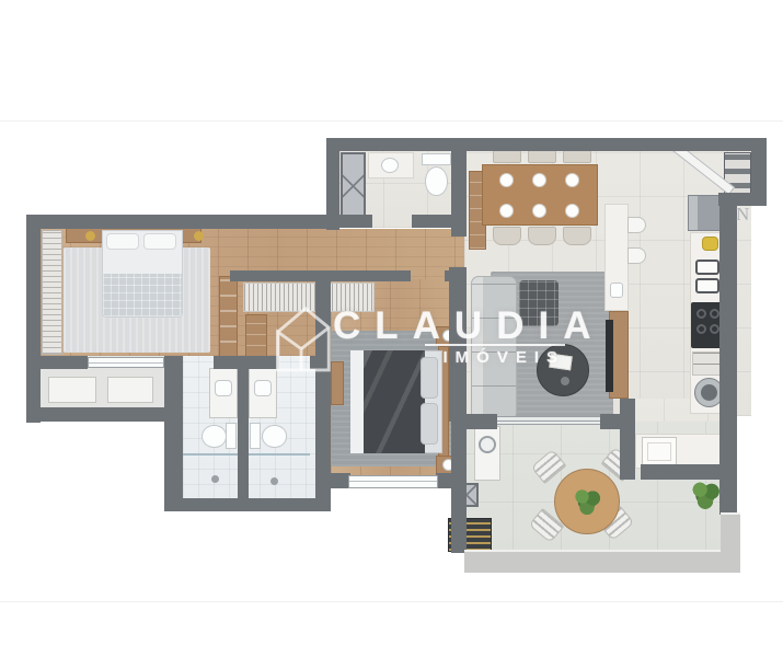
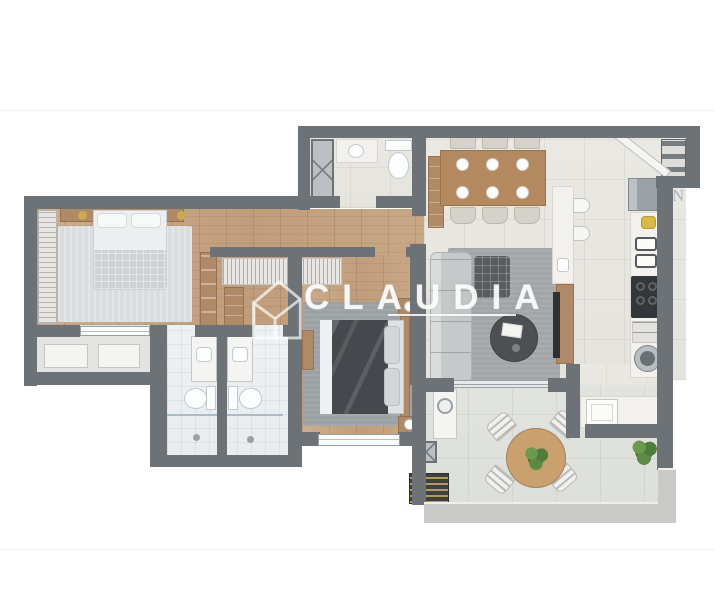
  CLAUDIA
- IMÓVEIS
  N
